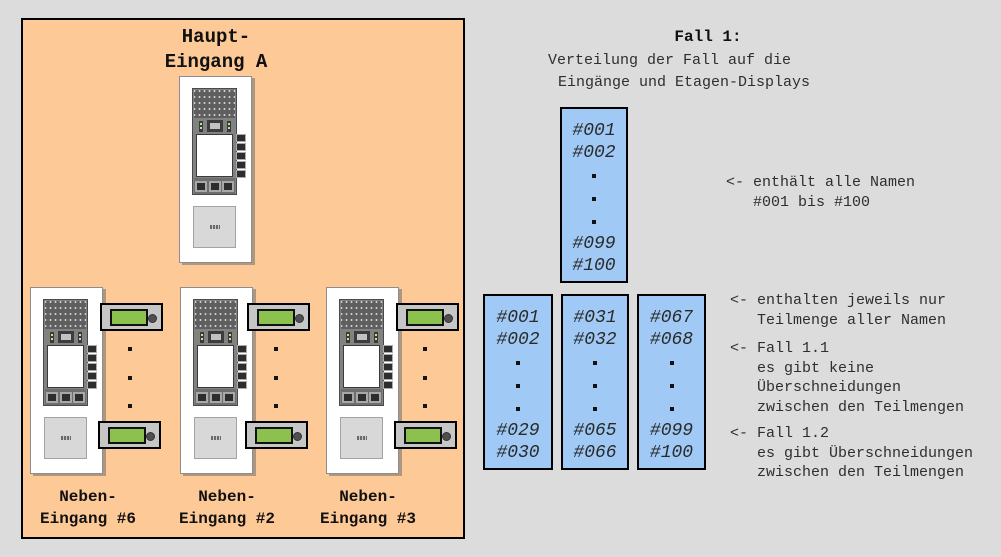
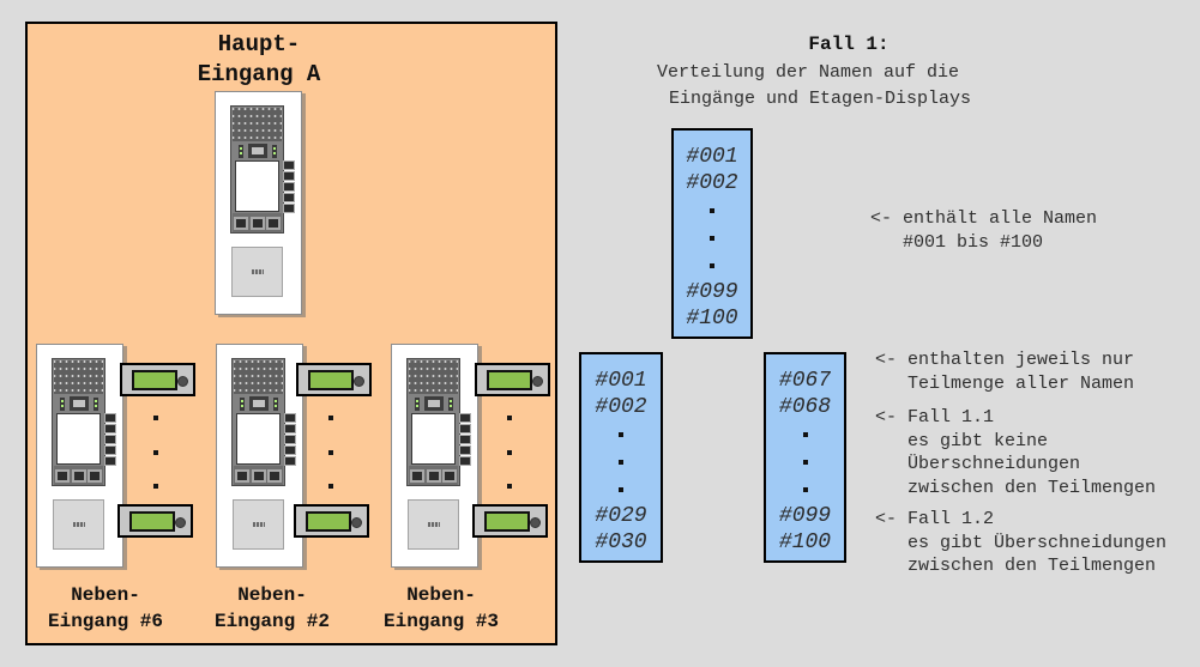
  Haupt-
  Eingang A
  Neben-
  Eingang #6
  Neben-
  Eingang #2
  Neben-
  Eingang #3
  Fall 1:
- Verteilung der Fall auf die
+ Verteilung der Namen auf die
  Eingänge und Etagen-Displays
  #001
  #002
  #099
  #100
  #001
  #002
  #029
  #030
- #031
- #032
- #065
- #066
  #067
  #068
  #099
  #100
  <- enthält alle Namen
  #001 bis #100
  <- enthalten jeweils nur
  Teilmenge aller Namen
  <- Fall 1.1
  es gibt keine
  Überschneidungen
  zwischen den Teilmengen
  <- Fall 1.2
  es gibt Überschneidungen
  zwischen den Teilmengen
